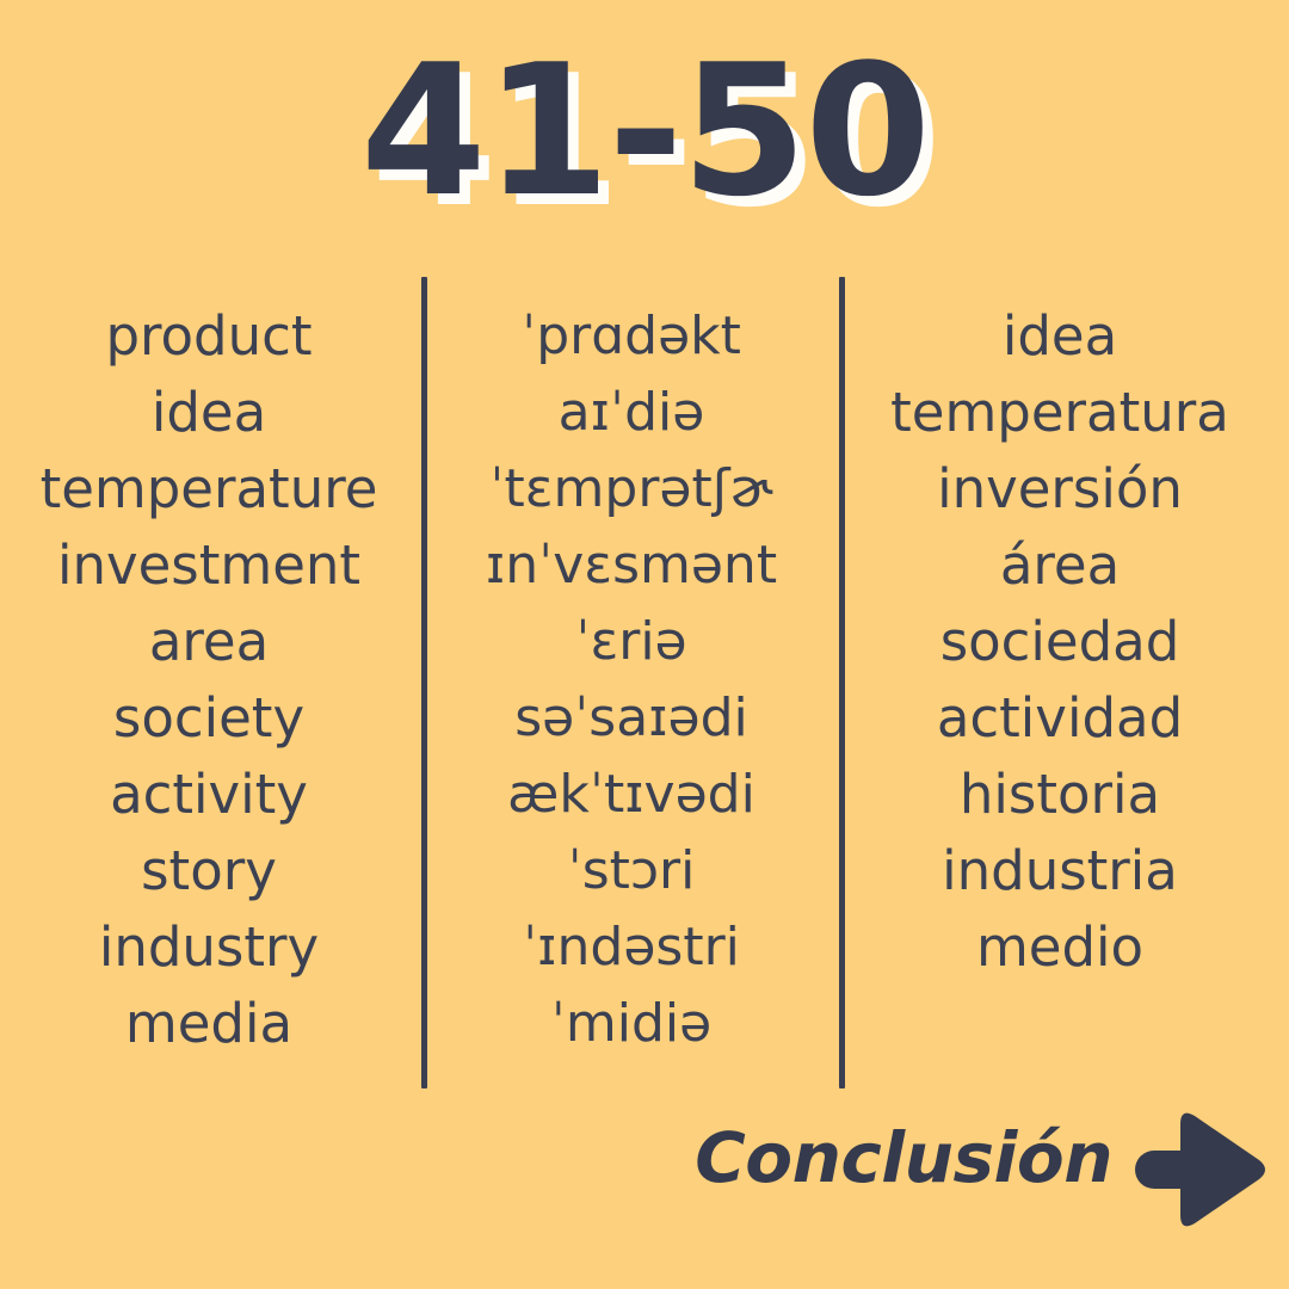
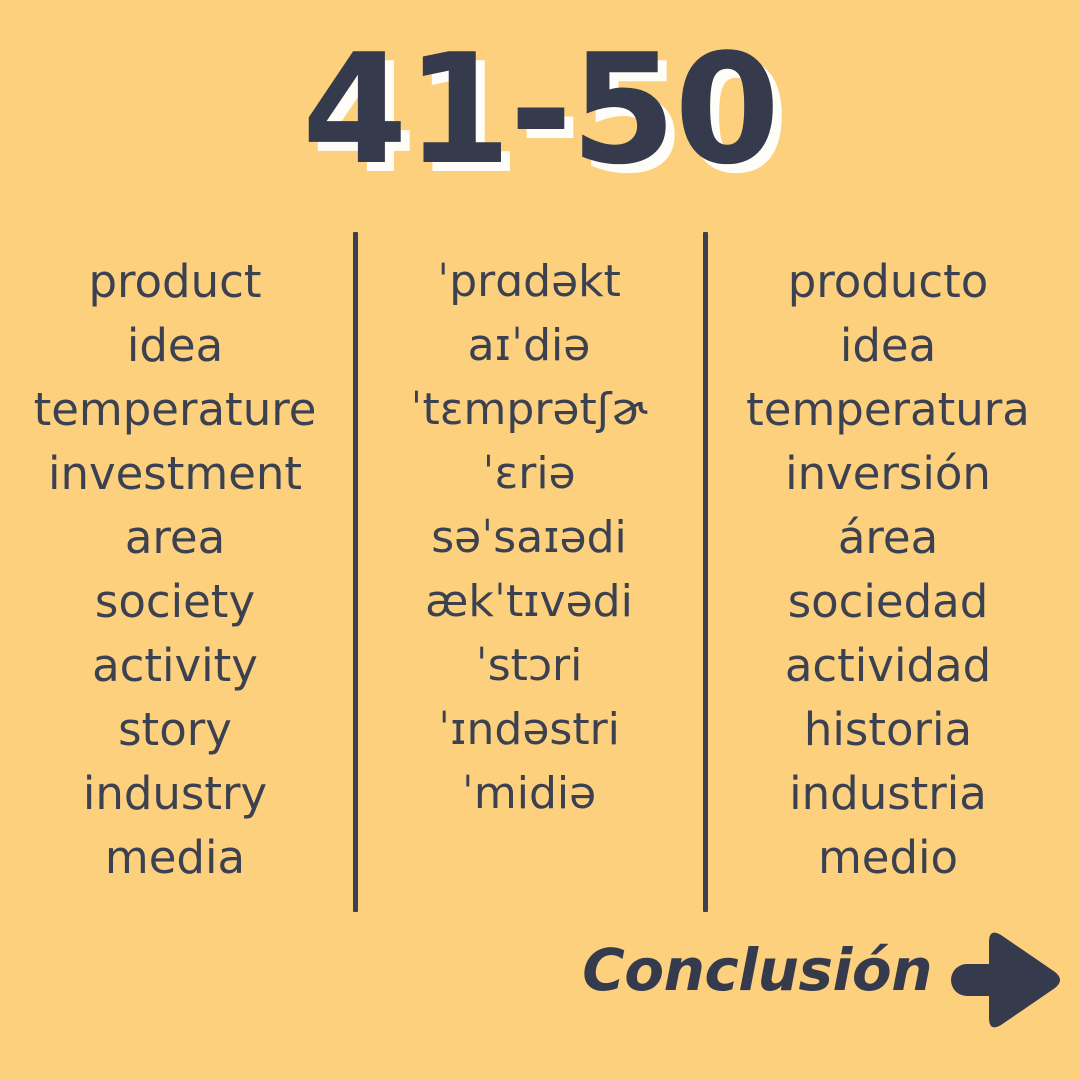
  41-50
  product
  idea
  temperature
  investment
  area
  society
  activity
  story
  industry
  media
  ˈprɑdəkt
  aɪˈdiə
  ˈtɛmprətʃɚ
- ɪnˈvɛsmənt
  ˈɛriə
  səˈsaɪədi
  ækˈtɪvədi
  ˈstɔri
  ˈɪndəstri
  ˈmidiə
+ producto
  idea
  temperatura
  inversión
  área
  sociedad
  actividad
  historia
  industria
  medio
  Conclusión
